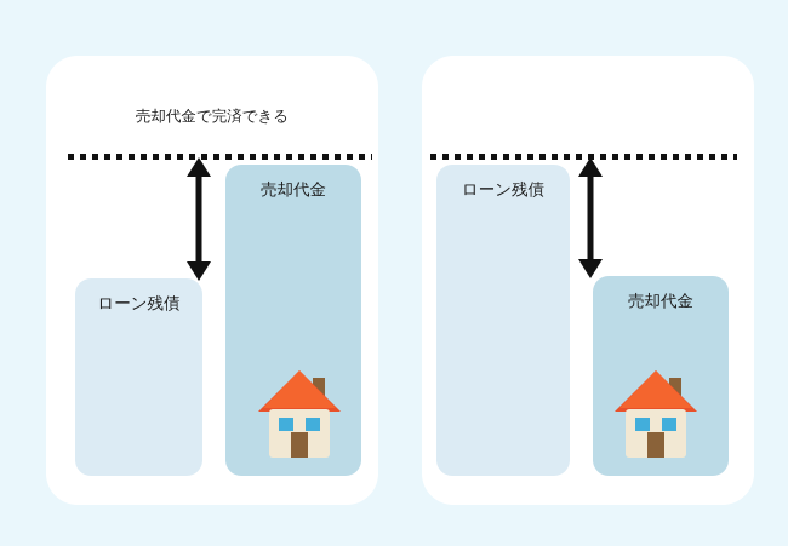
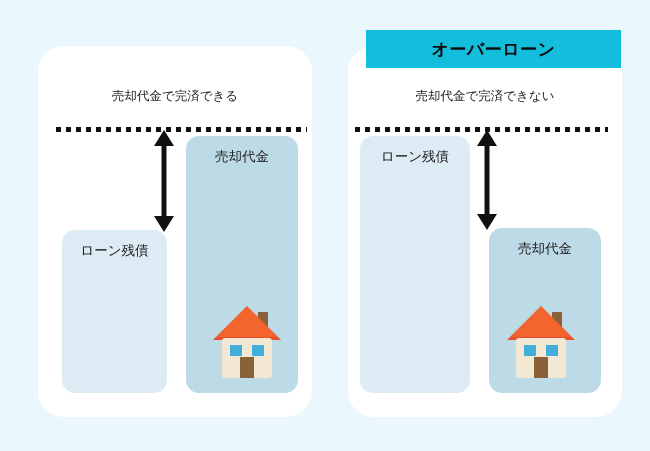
  売却代金で完済できる
  ローン残債
  売却代金
+ オーバーローン
+ 売却代金で完済できない
  ローン残債
  売却代金
